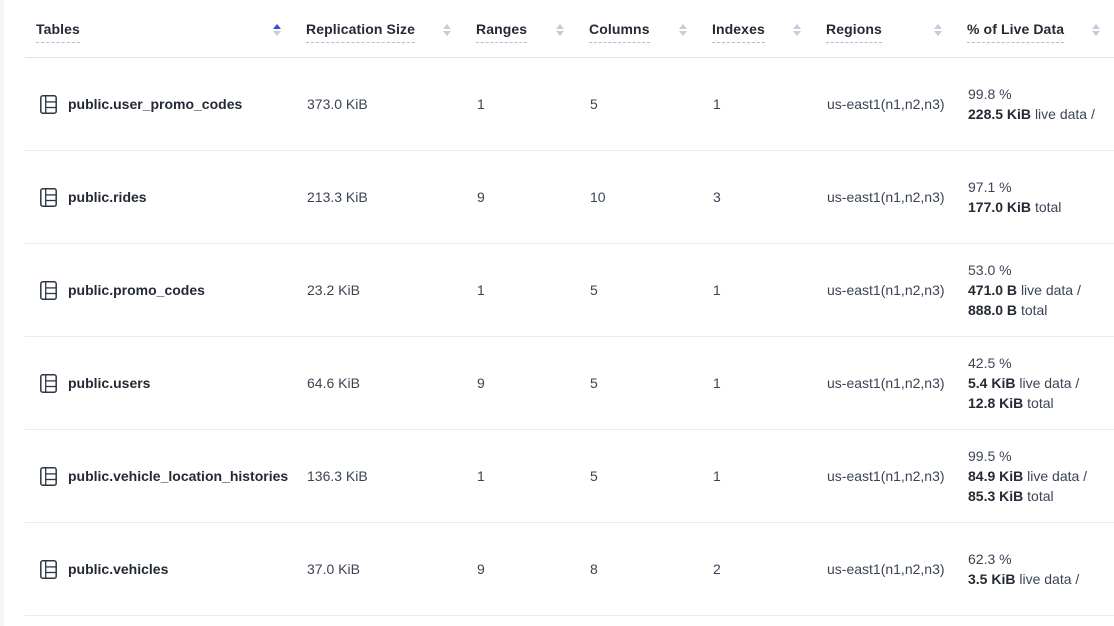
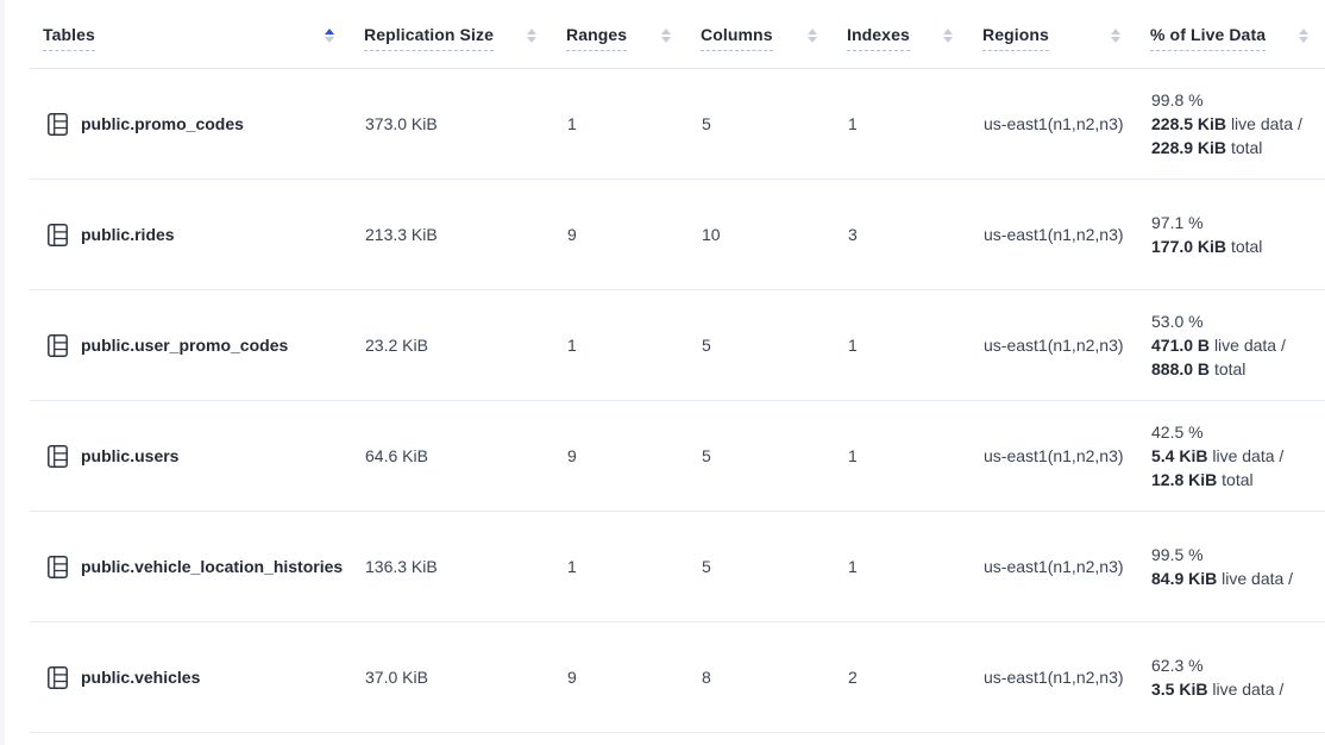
  Tables
  Replication Size
  Ranges
  Columns
  Indexes
  Regions
  % of Live Data
- public.user_promo_codes
+ public.promo_codes
  373.0 KiB
  1
  5
  1
  us-east1(n1,n2,n3)
  99.8 %
  228.5 KiB live data /
+ 228.9 KiB total
  public.rides
  213.3 KiB
  9
  10
  3
  us-east1(n1,n2,n3)
  97.1 %
  177.0 KiB total
- public.promo_codes
+ public.user_promo_codes
  23.2 KiB
  1
  5
  1
  us-east1(n1,n2,n3)
  53.0 %
  471.0 B live data /
  888.0 B total
  public.users
  64.6 KiB
  9
  5
  1
  us-east1(n1,n2,n3)
  42.5 %
  5.4 KiB live data /
  12.8 KiB total
  public.vehicle_location_histories
  136.3 KiB
  1
  5
  1
  us-east1(n1,n2,n3)
  99.5 %
  84.9 KiB live data /
- 85.3 KiB total
  public.vehicles
  37.0 KiB
  9
  8
  2
  us-east1(n1,n2,n3)
  62.3 %
  3.5 KiB live data /
